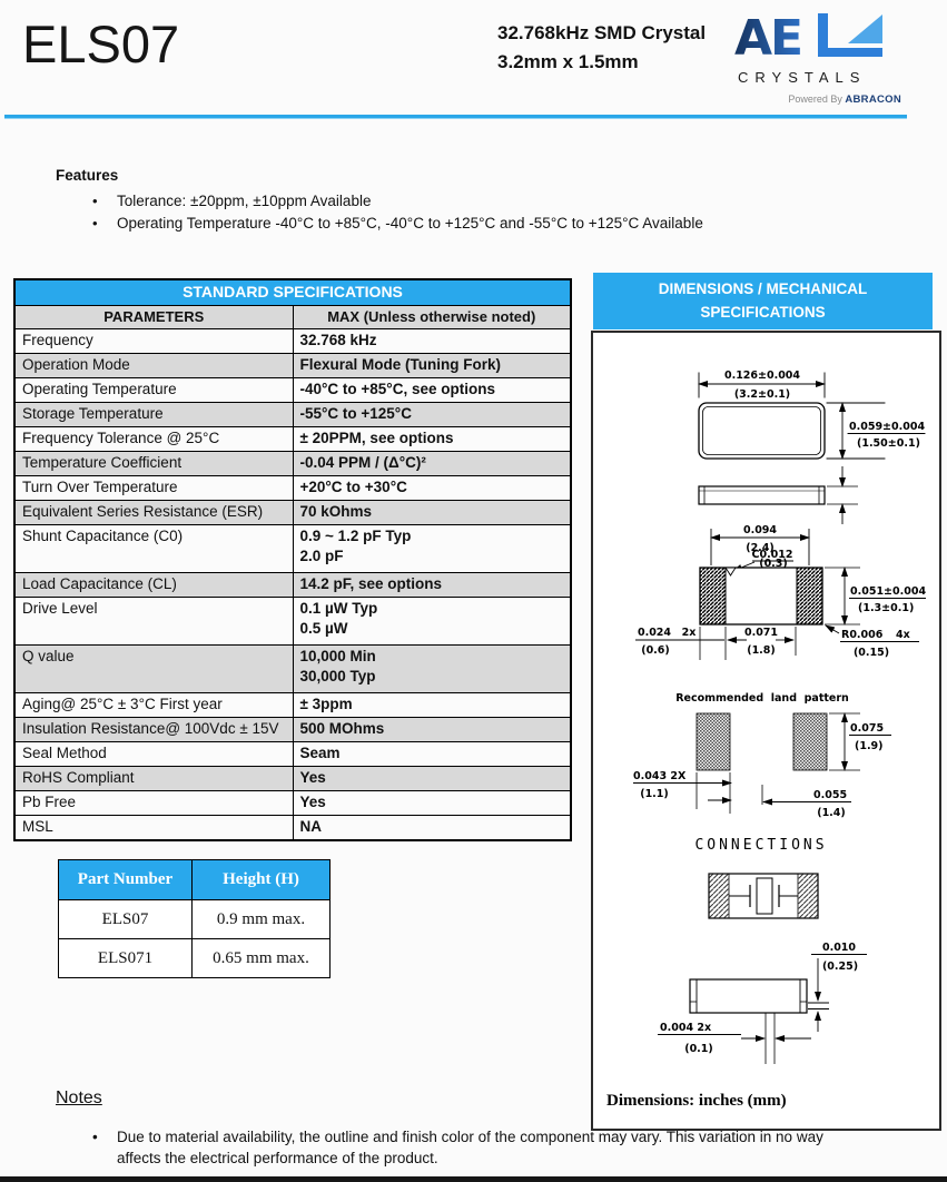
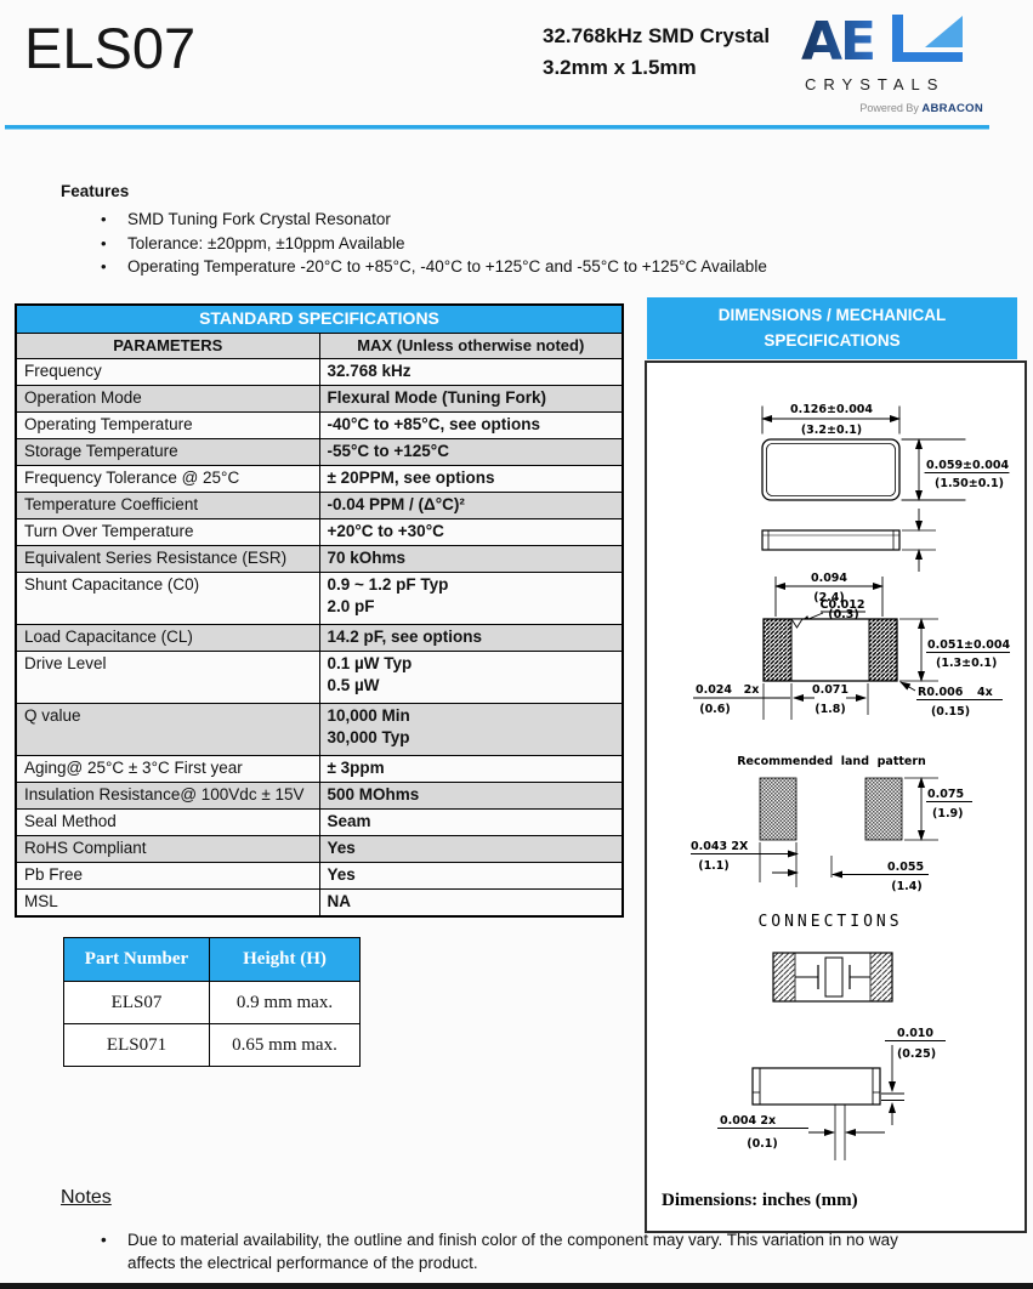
  ELS07
  32.768kHz SMD Crystal
  3.2mm x 1.5mm
  AE
  CRYSTALS
  Powered By ABRACON
  Features
+ SMD Tuning Fork Crystal Resonator
  Tolerance: ±20ppm, ±10ppm Available
- Operating Temperature -40°C to +85°C, -40°C to +125°C and -55°C to +125°C Available
+ Operating Temperature -20°C to +85°C, -40°C to +125°C and -55°C to +125°C Available
  STANDARD SPECIFICATIONS
  PARAMETERS	MAX (Unless otherwise noted)
  Frequency	32.768 kHz
  Operation Mode	Flexural Mode (Tuning Fork)
  Operating Temperature	-40°C to +85°C, see options
  Storage Temperature	-55°C to +125°C
  Frequency Tolerance @ 25°C	± 20PPM, see options
  Temperature Coefficient	-0.04 PPM / (Δ°C)²
  Turn Over Temperature	+20°C to +30°C
  Equivalent Series Resistance (ESR)	70 kOhms
  Shunt Capacitance (C0)	0.9 ~ 1.2 pF Typ 2.0 pF
  Load Capacitance (CL)	14.2 pF, see options
  Drive Level	0.1 µW Typ 0.5 µW
  Q value	10,000 Min 30,000 Typ
  Aging@ 25°C ± 3°C First year	± 3ppm
  Insulation Resistance@ 100Vdc ± 15V	500 MOhms
  Seal Method	Seam
  RoHS Compliant	Yes
  Pb Free	Yes
  MSL	NA
  Part Number	Height (H)
  ELS07	0.9 mm max.
  ELS071	0.65 mm max.
  DIMENSIONS / MECHANICAL
  SPECIFICATIONS
  0.126±0.004
  (3.2±0.1)
  0.059±0.004
  (1.50±0.1)
  0.094
  (2.4)
  C0.012
  (0.3)
  0.051±0.004
  (1.3±0.1)
  0.024
  2x
  (0.6)
  0.071
  (1.8)
  R0.006
  4x
  (0.15)
  Recommended land pattern
  0.075
  (1.9)
  0.043 2X
  (1.1)
  0.055
  (1.4)
  CONNECTIONS
  0.010
  (0.25)
  0.004 2x
  (0.1)
  Dimensions: inches (mm)
  Notes
  Due to material availability, the outline and finish color of the component may vary. This variation in no way affects the electrical performance of the product.
